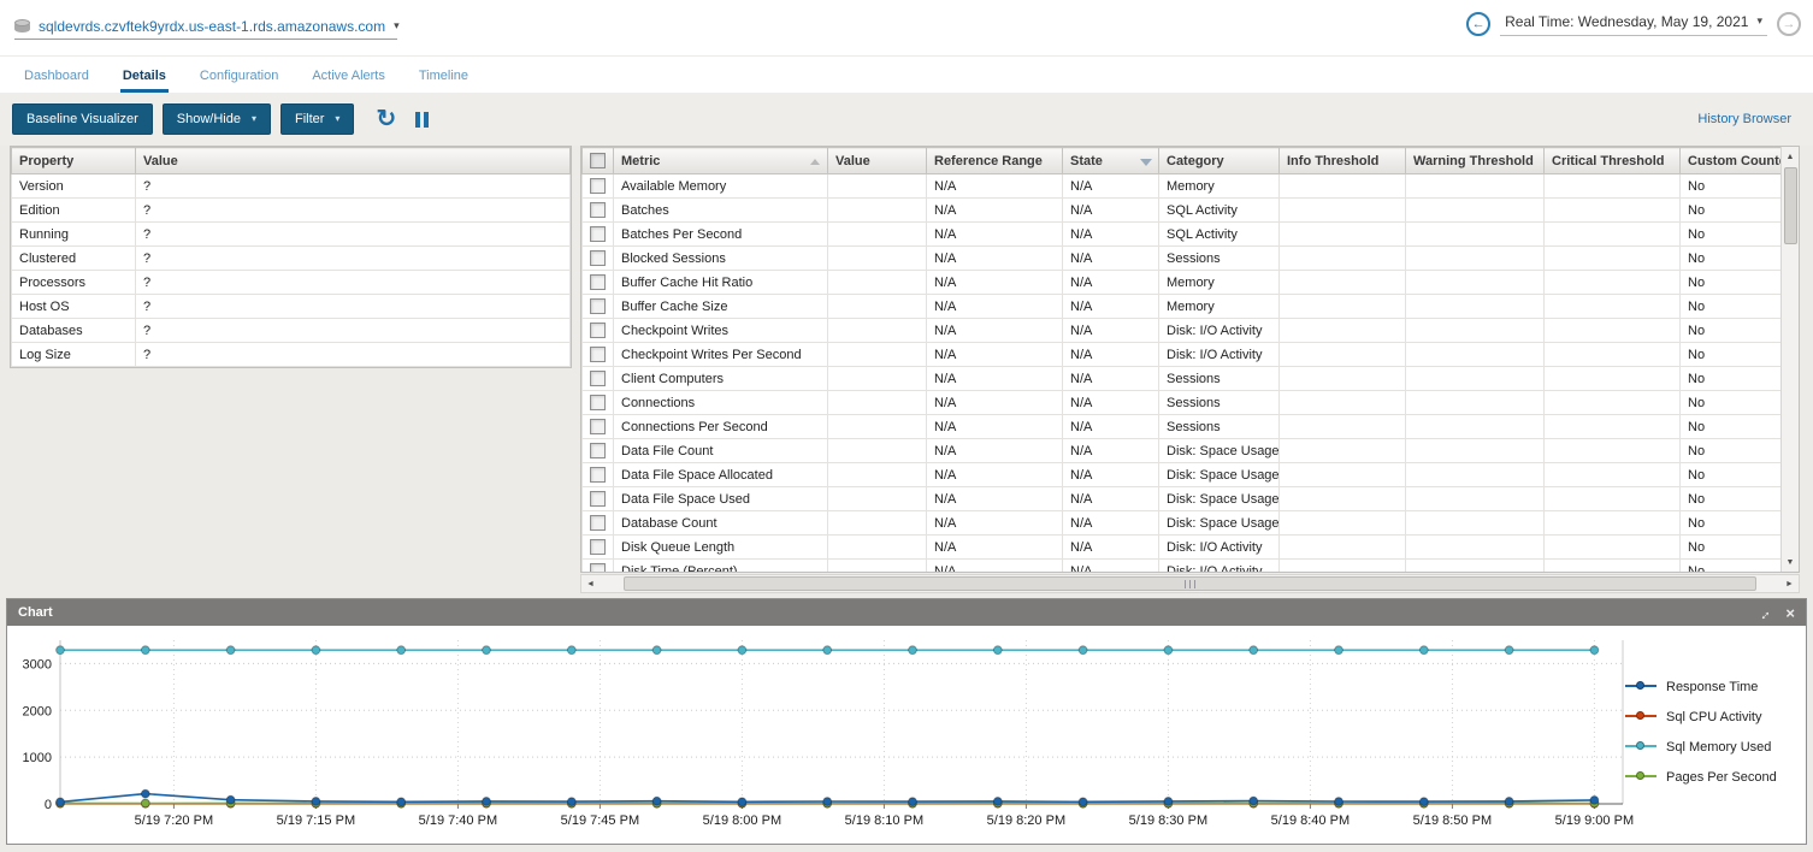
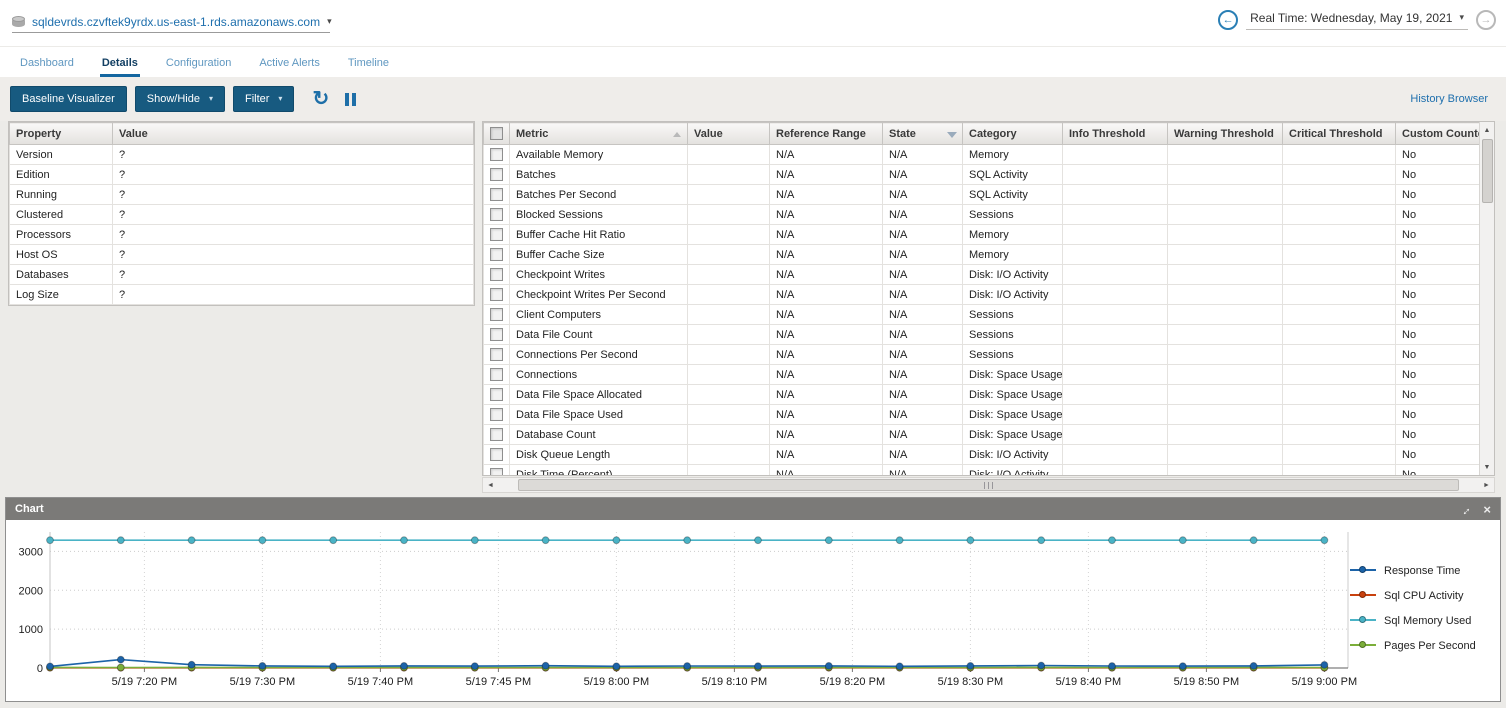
  sqldevrds.czvftek9yrdx.us-east-1.rds.amazonaws.com
  ▾
  ←
  Real Time: Wednesday, May 19, 2021
  ▾
  →
  Dashboard
  Details
  Configuration
  Active Alerts
  Timeline
  Baseline Visualizer
  Show/Hide
  ▾
  Filter
  ▾
  ↻
  History Browser
  Property	Value
  Version	?
  Edition	?
  Running	?
  Clustered	?
  Processors	?
  Host OS	?
  Databases	?
  Log Size	?
  	Metric	Value	Reference Range	State	Category	Info Threshold	Warning Threshold	Critical Threshold	Custom Count
  	Available Memory		N/A	N/A	Memory				No
  	Batches		N/A	N/A	SQL Activity				No
  	Batches Per Second		N/A	N/A	SQL Activity				No
  	Blocked Sessions		N/A	N/A	Sessions				No
  	Buffer Cache Hit Ratio		N/A	N/A	Memory				No
  	Buffer Cache Size		N/A	N/A	Memory				No
  	Checkpoint Writes		N/A	N/A	Disk: I/O Activity				No
  	Checkpoint Writes Per Second		N/A	N/A	Disk: I/O Activity				No
  	Client Computers		N/A	N/A	Sessions				No
- 	Connections		N/A	N/A	Sessions				No
+ 	Data File Count		N/A	N/A	Sessions				No
  	Connections Per Second		N/A	N/A	Sessions				No
- 	Data File Count		N/A	N/A	Disk: Space Usage				No
+ 	Connections		N/A	N/A	Disk: Space Usage				No
  	Data File Space Allocated		N/A	N/A	Disk: Space Usage				No
  	Data File Space Used		N/A	N/A	Disk: Space Usage				No
  	Database Count		N/A	N/A	Disk: Space Usage				No
  	Disk Queue Length		N/A	N/A	Disk: I/O Activity				No
  	Disk Time (Percent)		N/A	N/A	Disk: I/O Activity				No
  Chart
  ×
  0
  1000
  2000
  3000
  5/19 7:20 PM
- 5/19 7:15 PM
+ 5/19 7:30 PM
  5/19 7:40 PM
  5/19 7:45 PM
  5/19 8:00 PM
  5/19 8:10 PM
  5/19 8:20 PM
  5/19 8:30 PM
  5/19 8:40 PM
  5/19 8:50 PM
  5/19 9:00 PM
  Response Time
  Sql CPU Activity
  Sql Memory Used
  Pages Per Second
